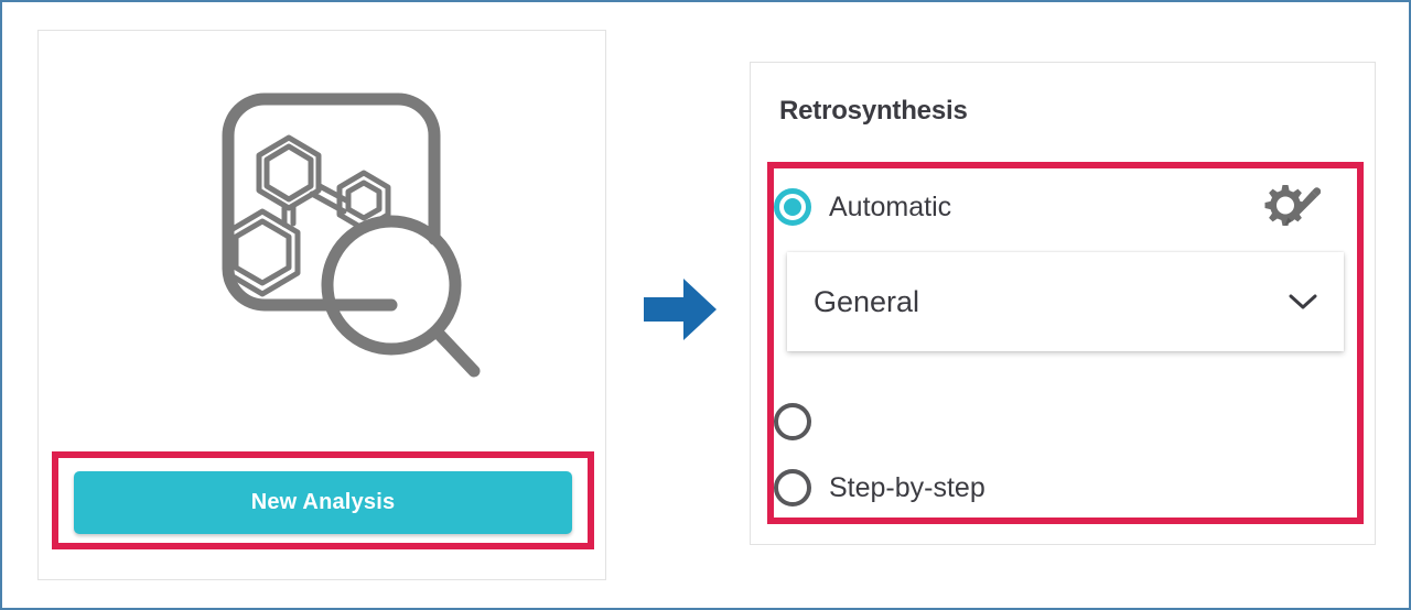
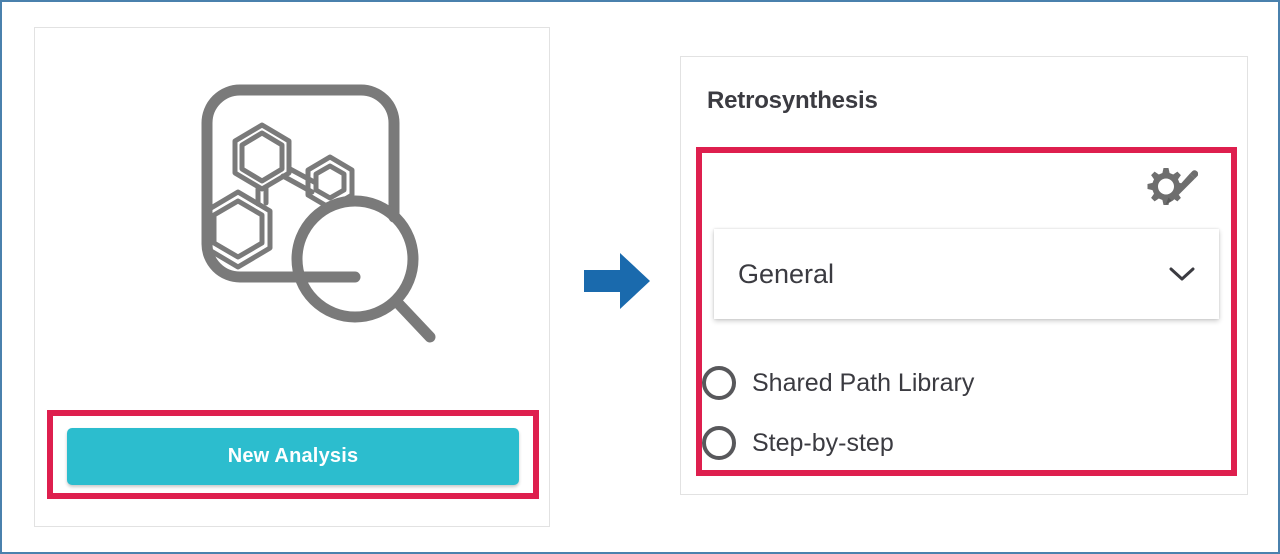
  New Analysis
  Retrosynthesis
- Automatic
  General
+ Shared Path Library
  Step-by-step
